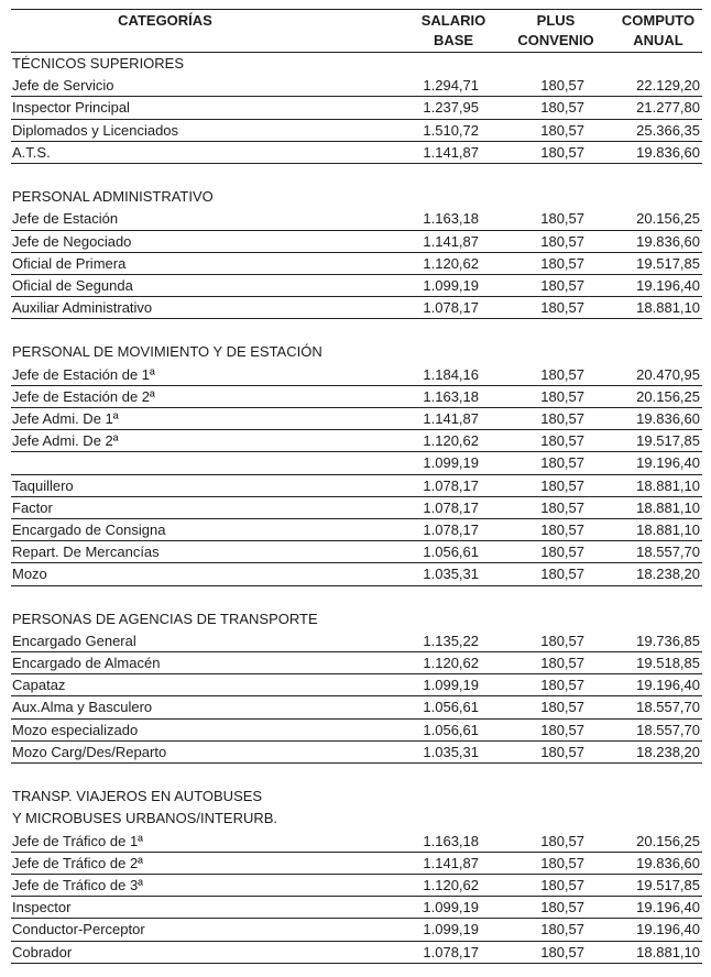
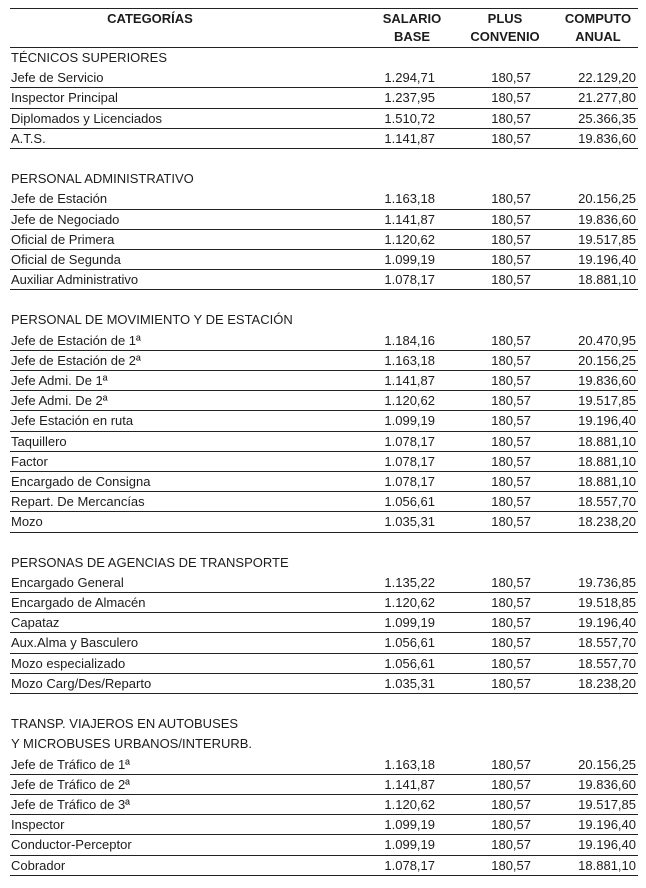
  CATEGORÍAS
  SALARIO
  BASE
  PLUS
  CONVENIO
  COMPUTO
  ANUAL
  TÉCNICOS SUPERIORES
  Jefe de Servicio
  1.294,71
  180,57
  22.129,20
  Inspector Principal
  1.237,95
  180,57
  21.277,80
  Diplomados y Licenciados
  1.510,72
  180,57
  25.366,35
  A.T.S.
  1.141,87
  180,57
  19.836,60
  PERSONAL ADMINISTRATIVO
  Jefe de Estación
  1.163,18
  180,57
  20.156,25
  Jefe de Negociado
  1.141,87
  180,57
  19.836,60
  Oficial de Primera
  1.120,62
  180,57
  19.517,85
  Oficial de Segunda
  1.099,19
  180,57
  19.196,40
  Auxiliar Administrativo
  1.078,17
  180,57
  18.881,10
  PERSONAL DE MOVIMIENTO Y DE ESTACIÓN
  Jefe de Estación de 1ª
  1.184,16
  180,57
  20.470,95
  Jefe de Estación de 2ª
  1.163,18
  180,57
  20.156,25
  Jefe Admi. De 1ª
  1.141,87
  180,57
  19.836,60
  Jefe Admi. De 2ª
  1.120,62
  180,57
  19.517,85
+ Jefe Estación en ruta
  1.099,19
  180,57
  19.196,40
  Taquillero
  1.078,17
  180,57
  18.881,10
  Factor
  1.078,17
  180,57
  18.881,10
  Encargado de Consigna
  1.078,17
  180,57
  18.881,10
  Repart. De Mercancías
  1.056,61
  180,57
  18.557,70
  Mozo
  1.035,31
  180,57
  18.238,20
  PERSONAS DE AGENCIAS DE TRANSPORTE
  Encargado General
  1.135,22
  180,57
  19.736,85
  Encargado de Almacén
  1.120,62
  180,57
  19.518,85
  Capataz
  1.099,19
  180,57
  19.196,40
  Aux.Alma y Basculero
  1.056,61
  180,57
  18.557,70
  Mozo especializado
  1.056,61
  180,57
  18.557,70
  Mozo Carg/Des/Reparto
  1.035,31
  180,57
  18.238,20
  TRANSP. VIAJEROS EN AUTOBUSES
  Y MICROBUSES URBANOS/INTERURB.
  Jefe de Tráfico de 1ª
  1.163,18
  180,57
  20.156,25
  Jefe de Tráfico de 2ª
  1.141,87
  180,57
  19.836,60
  Jefe de Tráfico de 3ª
  1.120,62
  180,57
  19.517,85
  Inspector
  1.099,19
  180,57
  19.196,40
  Conductor-Perceptor
  1.099,19
  180,57
  19.196,40
  Cobrador
  1.078,17
  180,57
  18.881,10
